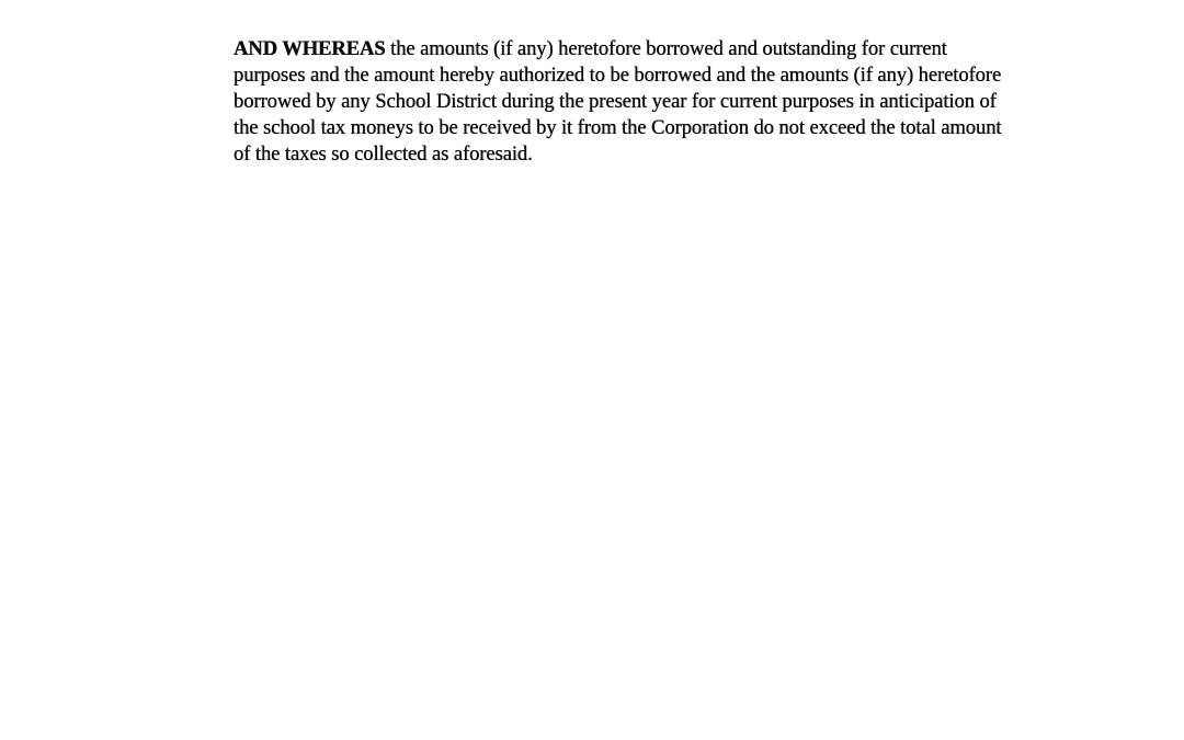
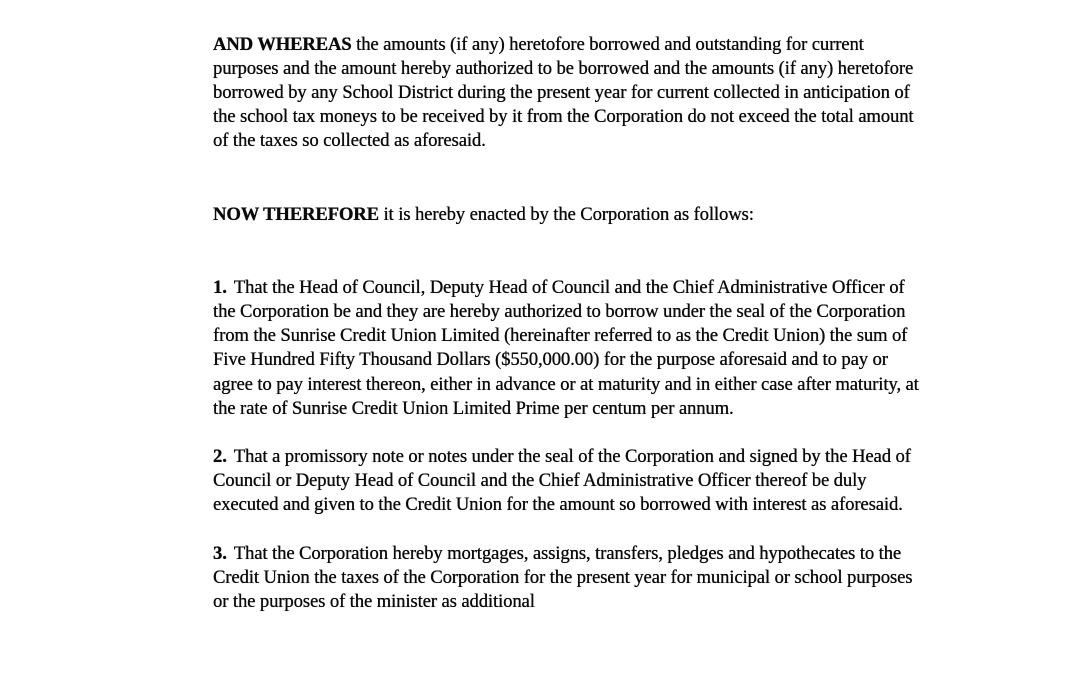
- AND WHEREAS the amounts (if any) heretofore borrowed and outstanding for current purposes and the amount hereby authorized to be borrowed and the amounts (if any) heretofore borrowed by any School District during the present year for current purposes in anticipation of the school tax moneys to be received by it from the Corporation do not exceed the total amount of the taxes so collected as aforesaid.
+ AND WHEREAS the amounts (if any) heretofore borrowed and outstanding for current purposes and the amount hereby authorized to be borrowed and the amounts (if any) heretofore borrowed by any School District during the present year for current collected in anticipation of the school tax moneys to be received by it from the Corporation do not exceed the total amount of the taxes so collected as aforesaid.
+ NOW THEREFORE it is hereby enacted by the Corporation as follows:
+ 1. That the Head of Council, Deputy Head of Council and the Chief Administrative Officer of the Corporation be and they are hereby authorized to borrow under the seal of the Corporation from the Sunrise Credit Union Limited (hereinafter referred to as the Credit Union) the sum of Five Hundred Fifty Thousand Dollars ($550,000.00) for the purpose aforesaid and to pay or agree to pay interest thereon, either in advance or at maturity and in either case after maturity, at the rate of Sunrise Credit Union Limited Prime per centum per annum.
+ 2. That a promissory note or notes under the seal of the Corporation and signed by the Head of Council or Deputy Head of Council and the Chief Administrative Officer thereof be duly executed and given to the Credit Union for the amount so borrowed with interest as aforesaid.
+ 3. That the Corporation hereby mortgages, assigns, transfers, pledges and hypothecates to the Credit Union the taxes of the Corporation for the present year for municipal or school purposes or the purposes of the minister as additional
